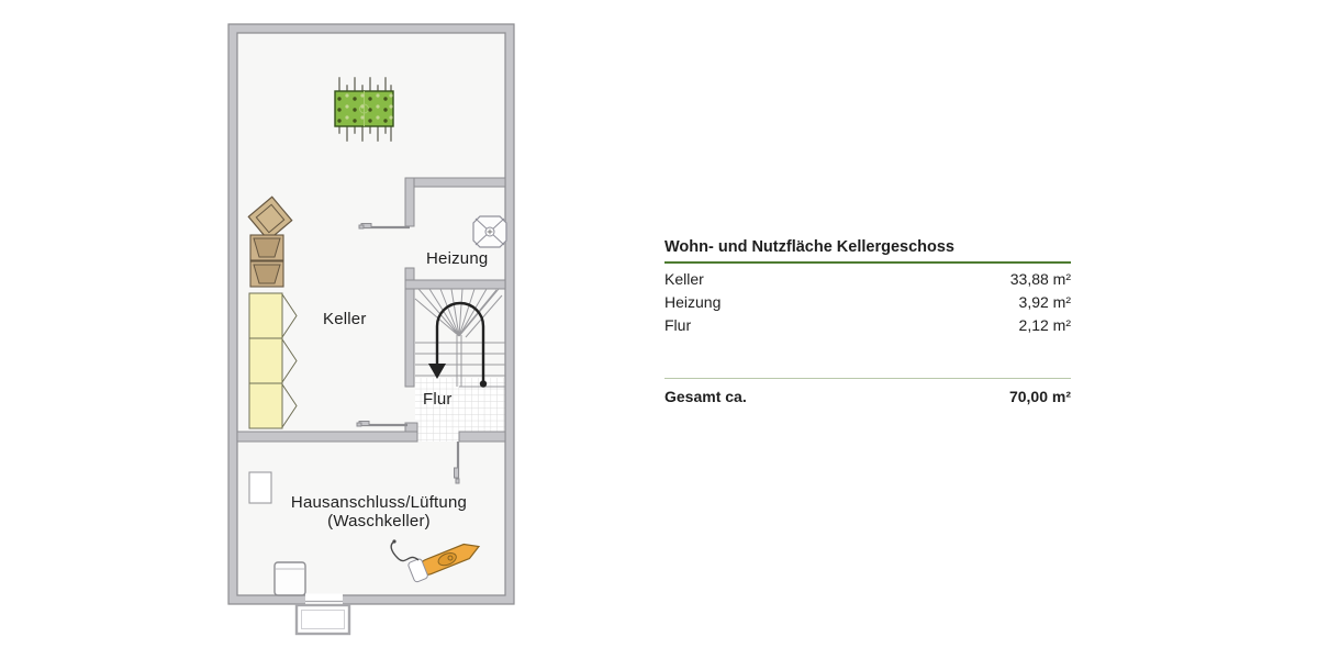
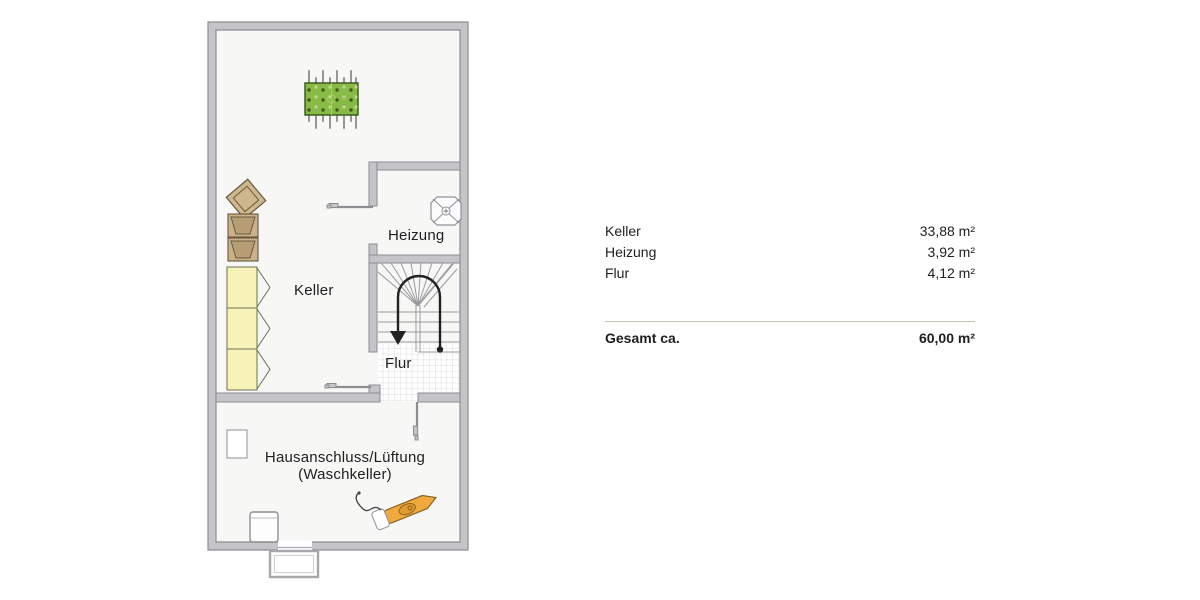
  Keller
  Heizung
  Flur
  Hausanschluss/Lüftung
  (Waschkeller)
- Wohn- und Nutzfläche Kellergeschoss
  Keller
  33,88 m²
  Heizung
  3,92 m²
  Flur
- 2,12 m²
+ 4,12 m²
  Gesamt ca.
- 70,00 m²
+ 60,00 m²
